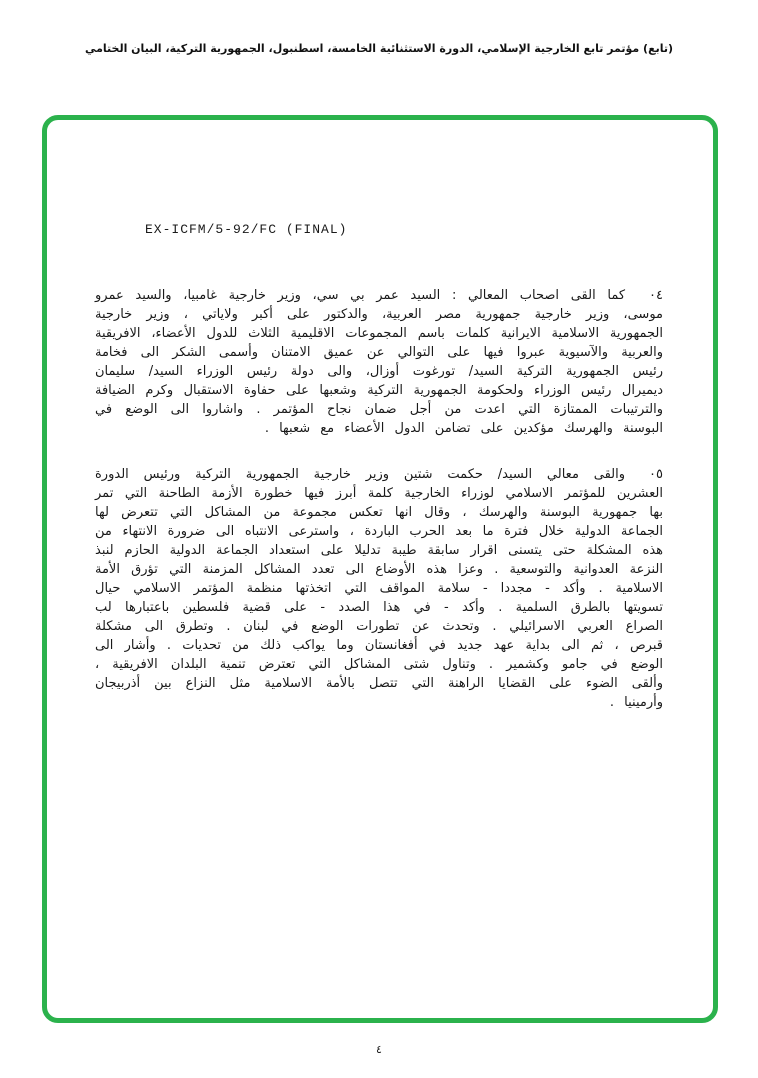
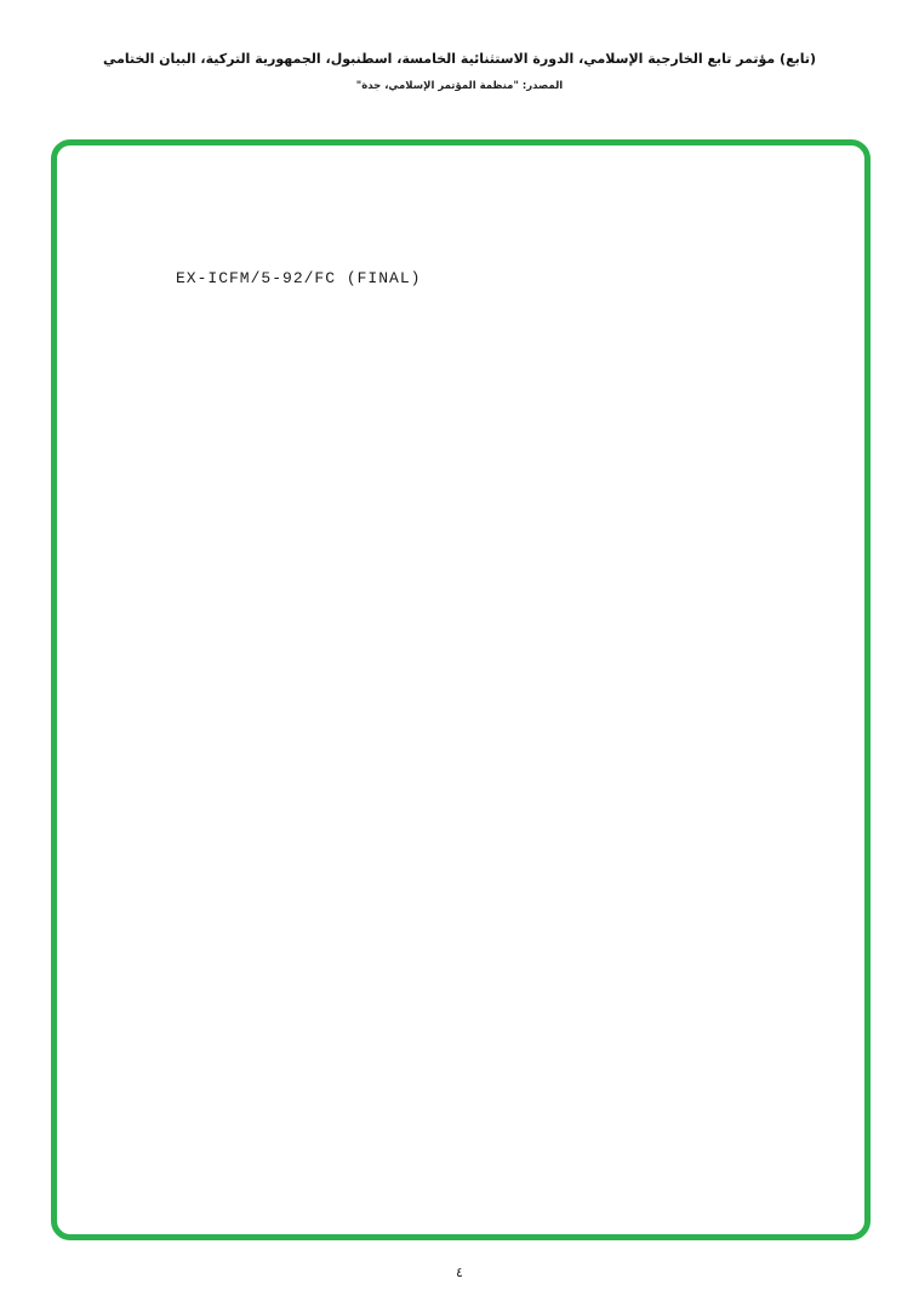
  (تابع) مؤتمر تابع الخارجية الإسلامي، الدورة الاستثنائية الخامسة، اسطنبول، الجمهورية التركية، البيان الختامي
+ المصدر: "منظمة المؤتمر الإسلامي، جدة"
  EX-ICFM/5-92/FC (FINAL)
- ٠٤كما القى اصحاب المعالي : السيد عمر بي سي، وزير خارجية غامبيا، والسيد عمرو موسى، وزير خارجية جمهورية مصر العربية، والدكتور على أكبر ولاياتي ، وزير خارجية الجمهورية الاسلامية الايرانية كلمات باسم المجموعات الاقليمية الثلاث للدول الأعضاء، الافريقية والعربية والآسيوية عبروا فيها على التوالي عن عميق الامتنان وأسمى الشكر الى فخامة رئيس الجمهورية التركية السيد/ تورغوت أوزال، والى دولة رئيس الوزراء السيد/ سليمان ديميرال رئيس الوزراء ولحكومة الجمهورية التركية وشعبها على حفاوة الاستقبال وكرم الضيافة والترتيبات الممتازة التي اعدت من أجل ضمان نجاح المؤتمر . واشاروا الى الوضع في البوسنة والهرسك مؤكدين على تضامن الدول الأعضاء مع شعبها .
- ٠٥والقى معالي السيد/ حكمت شتين وزير خارجية الجمهورية التركية ورئيس الدورة العشرين للمؤتمر الاسلامي لوزراء الخارجية كلمة أبرز فيها خطورة الأزمة الطاحنة التي تمر بها جمهورية البوسنة والهرسك ، وقال انها تعكس مجموعة من المشاكل التي تتعرض لها الجماعة الدولية خلال فترة ما بعد الحرب الباردة ، واسترعى الانتباه الى ضرورة الانتهاء من هذه المشكلة حتى يتسنى اقرار سابقة طيبة تدليلا على استعداد الجماعة الدولية الحازم لنبذ النزعة العدوانية والتوسعية . وعزا هذه الأوضاع الى تعدد المشاكل المزمنة التي تؤرق الأمة الاسلامية . وأكد - مجددا - سلامة المواقف التي اتخذتها منظمة المؤتمر الاسلامي حيال تسويتها بالطرق السلمية . وأكد - في هذا الصدد - على قضية فلسطين باعتبارها لب الصراع العربي الاسرائيلي . وتحدث عن تطورات الوضع في لبنان . وتطرق الى مشكلة قبرص ، ثم الى بداية عهد جديد في أفغانستان وما يواكب ذلك من تحديات . وأشار الى الوضع في جامو وكشمير . وتناول شتى المشاكل التي تعترض تنمية البلدان الافريقية ، وألقى الضوء على القضايا الراهنة التي تتصل بالأمة الاسلامية مثل النزاع بين أذربيجان وأرمينيا .
  ٤
